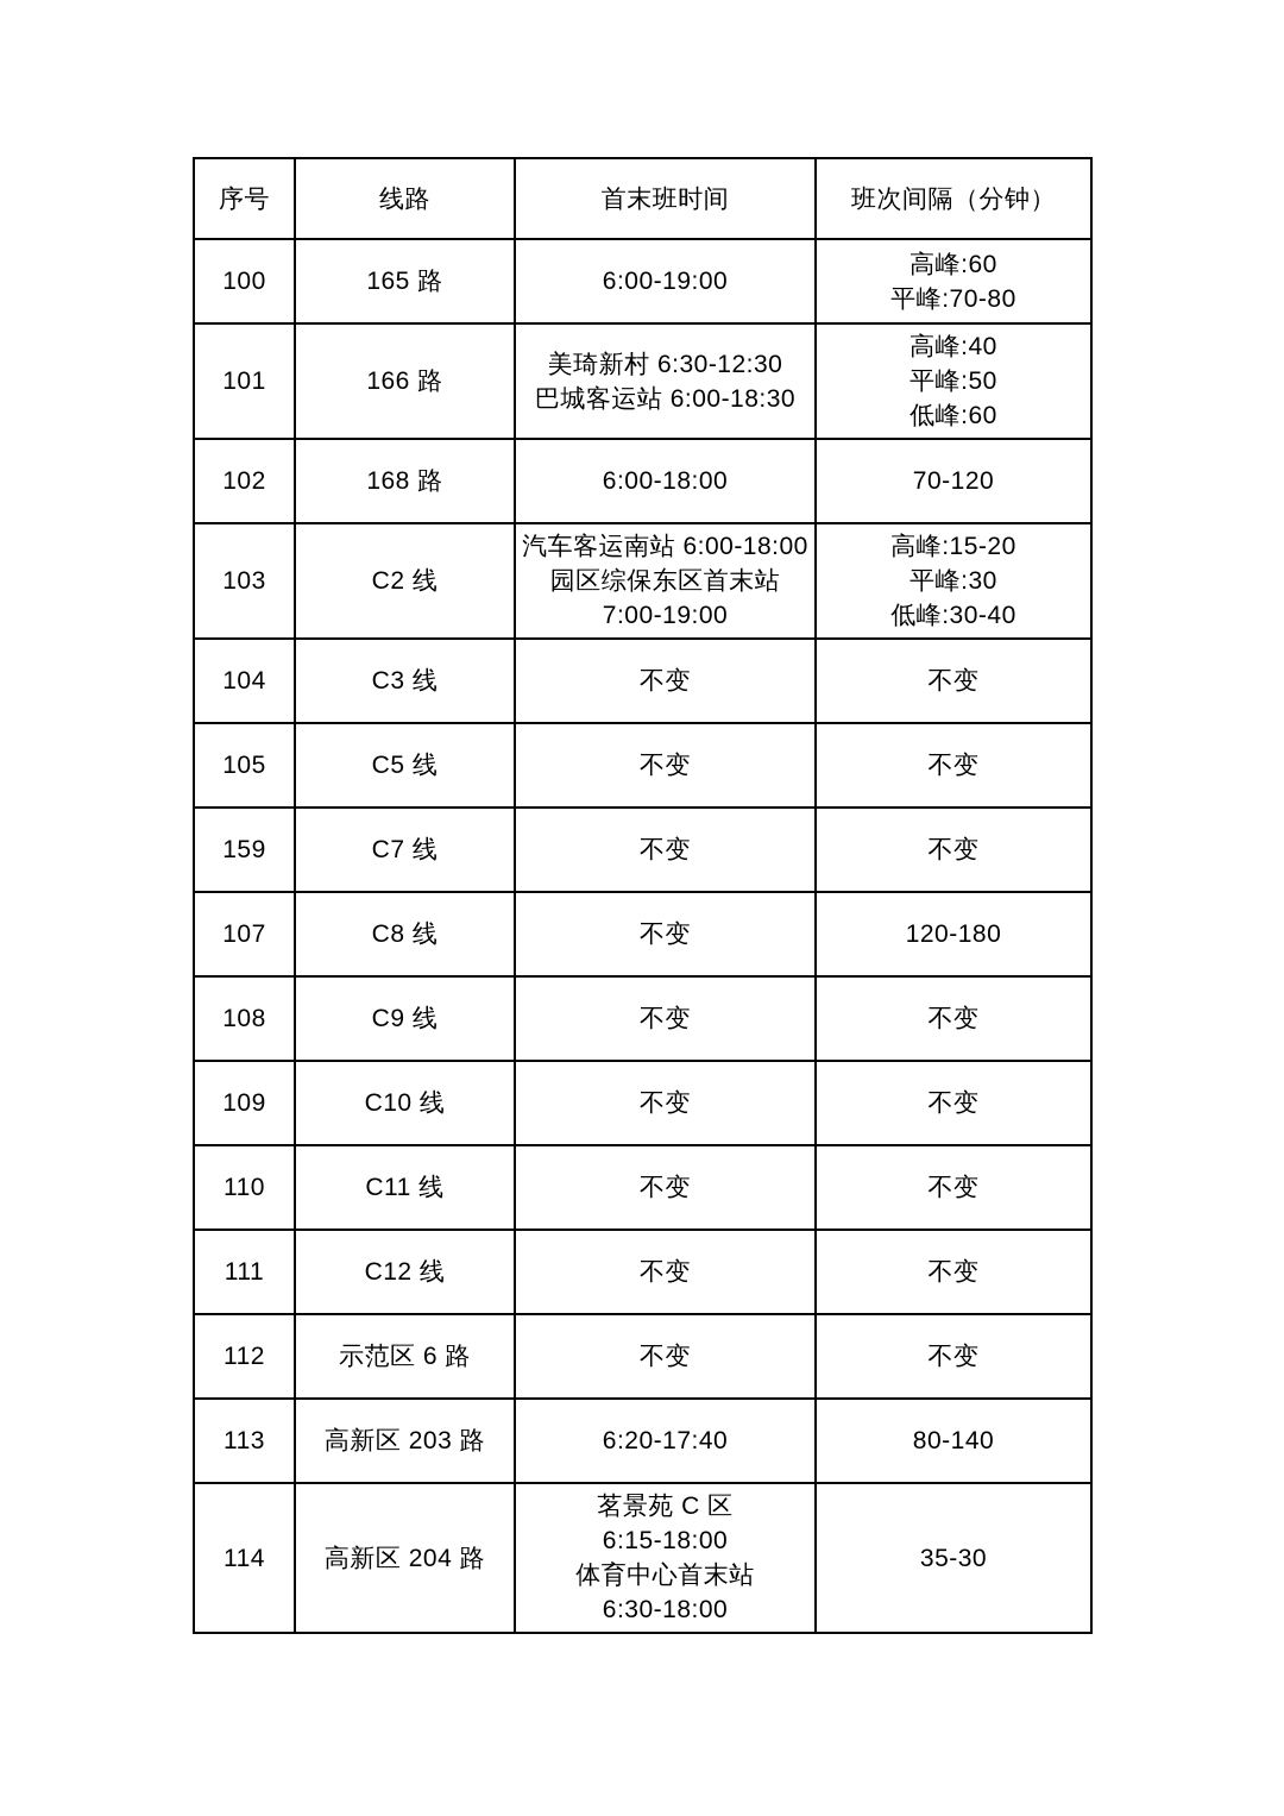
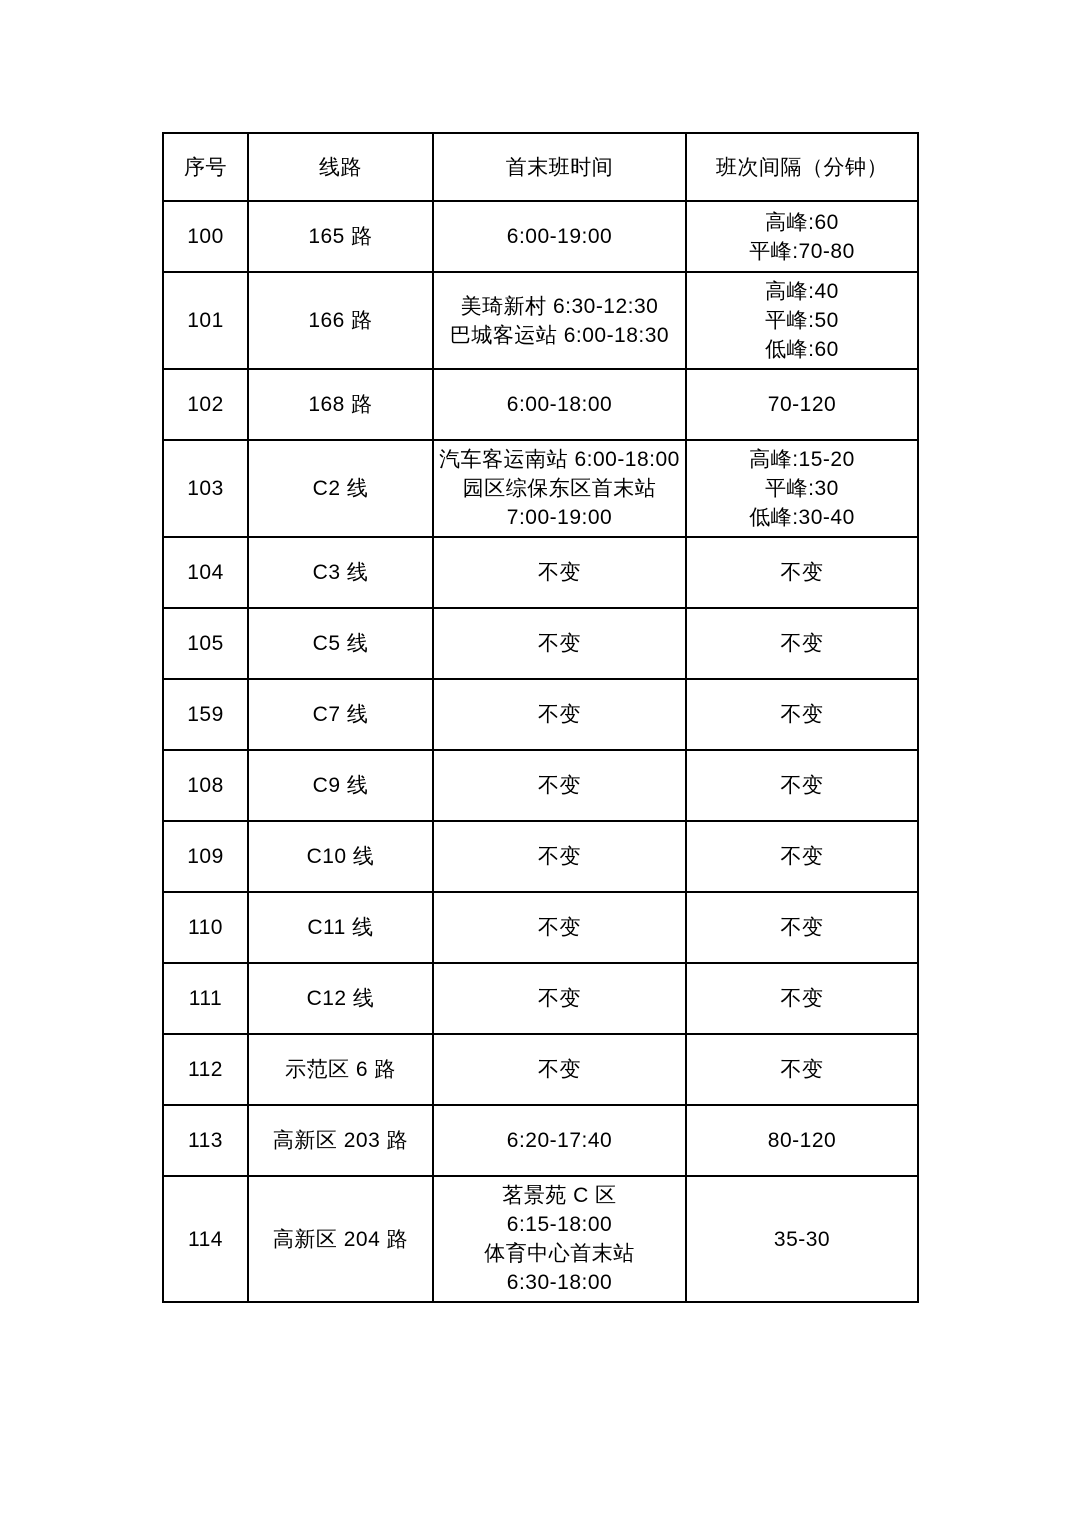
  序号	线路	首末班时间	班次间隔（分钟）
  100	165 路	6:00-19:00	高峰:60平峰:70-80
  101	166 路	美琦新村 6:30-12:30巴城客运站 6:00-18:30	高峰:40平峰:50低峰:60
  102	168 路	6:00-18:00	70-120
  103	C2 线	汽车客运南站 6:00-18:00园区综保东区首末站7:00-19:00	高峰:15-20平峰:30低峰:30-40
  104	C3 线	不变	不变
  105	C5 线	不变	不变
  159	C7 线	不变	不变
- 107	C8 线	不变	120-180
  108	C9 线	不变	不变
  109	C10 线	不变	不变
  110	C11 线	不变	不变
  111	C12 线	不变	不变
  112	示范区 6 路	不变	不变
- 113	高新区 203 路	6:20-17:40	80-140
+ 113	高新区 203 路	6:20-17:40	80-120
  114	高新区 204 路	茗景苑 C 区6:15-18:00体育中心首末站6:30-18:00	35-30
